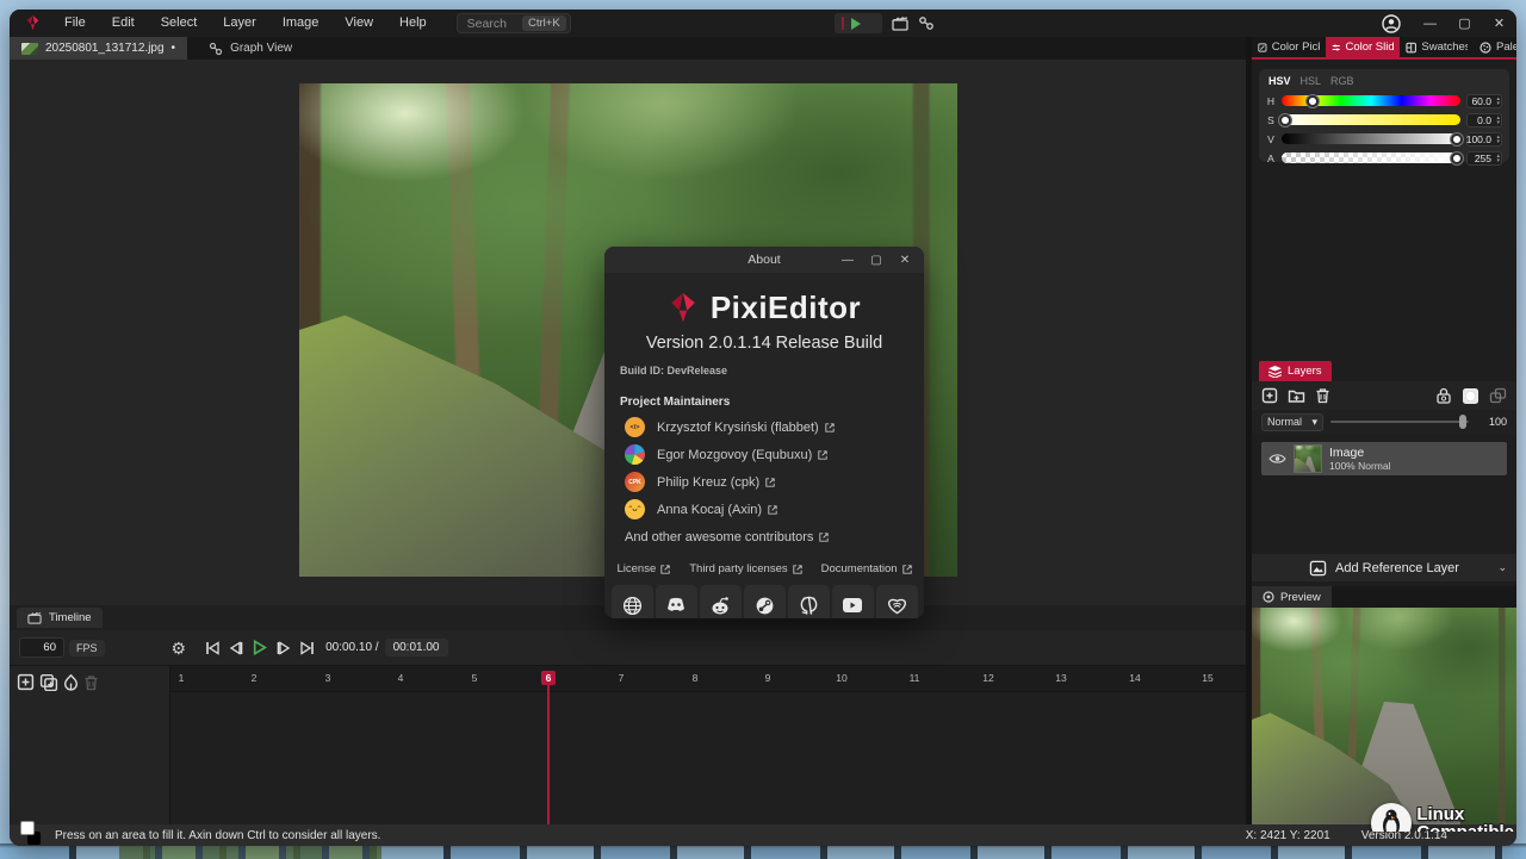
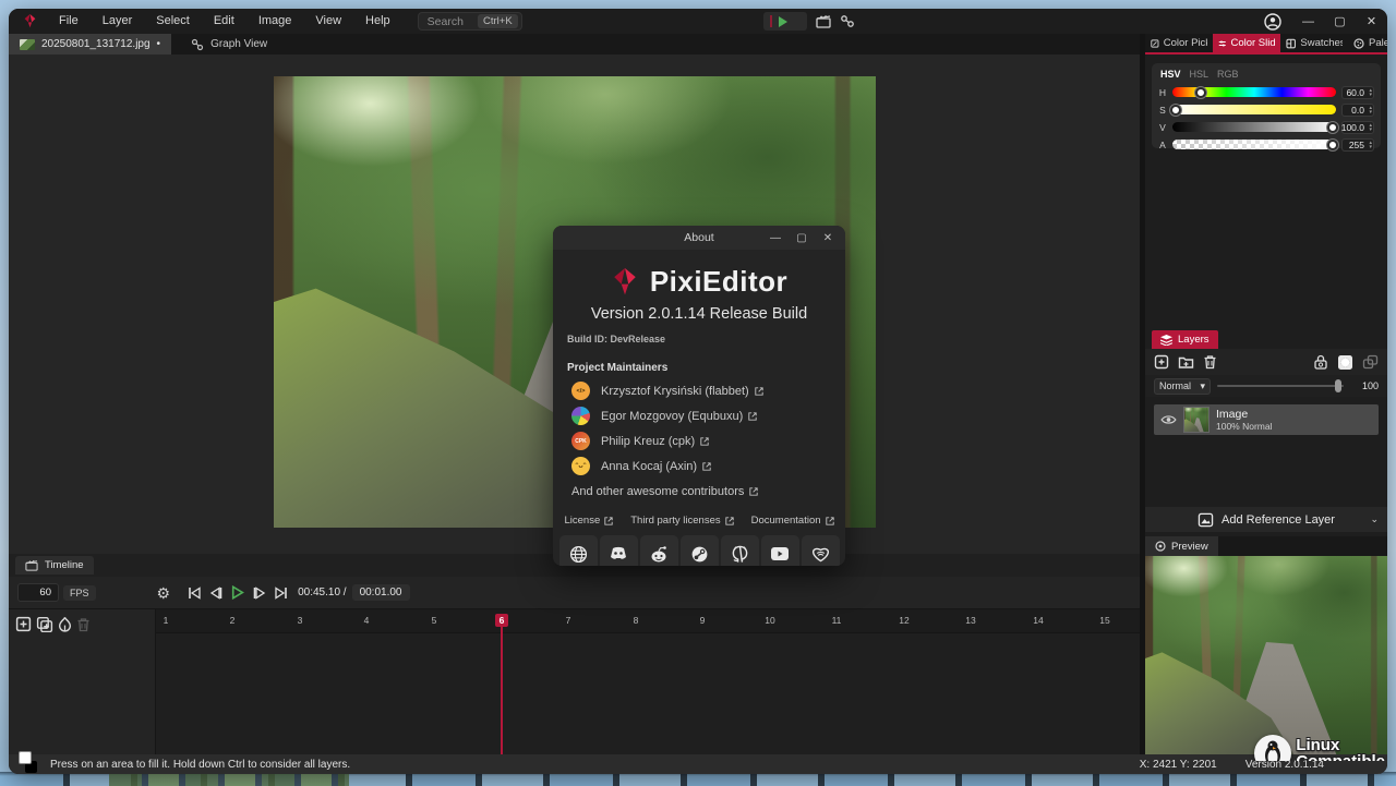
  File
- Edit
+ Layer
  Select
- Layer
+ Edit
  Image
  View
  Help
  Search
  Ctrl+K
  —
  ▢
  ✕
  20250801_131712.jpg
  •
  Graph View
  About
  —
  ▢
  ✕
  PixiEditor
  Version 2.0.1.14 Release Build
  Build ID: DevRelease
  Project Maintainers
  Krzysztof Krysiński (flabbet)
  Egor Mozgovoy (Equbuxu)
  Philip Kreuz (cpk)
  Anna Kocaj (Axin)
  And other awesome contributors
  License
  Third party licenses
  Documentation
  Color Pic
  Color Slid
  Swatche
  HSV
  HSL
  RGB
  H
  60.0
  S
  0.0
  V
  100.0
  A
  255
  Layers
  Normal
  ▾
  100
  Image
  100% Normal
  Add Reference Layer
  ⌄
  Preview
  Linux
  Timeline
  60
  FPS
  ⚙
- 00:00.10 /
+ 00:45.10 /
  00:01.00
  1
  2
  3
  4
  5
  6
  7
  8
  9
  10
  11
  12
  13
  14
  15
- Press on an area to fill it. Axin down Ctrl to consider all layers.
+ Press on an area to fill it. Hold down Ctrl to consider all layers.
  X: 2421 Y: 2201
  Version 2.0.1.14
